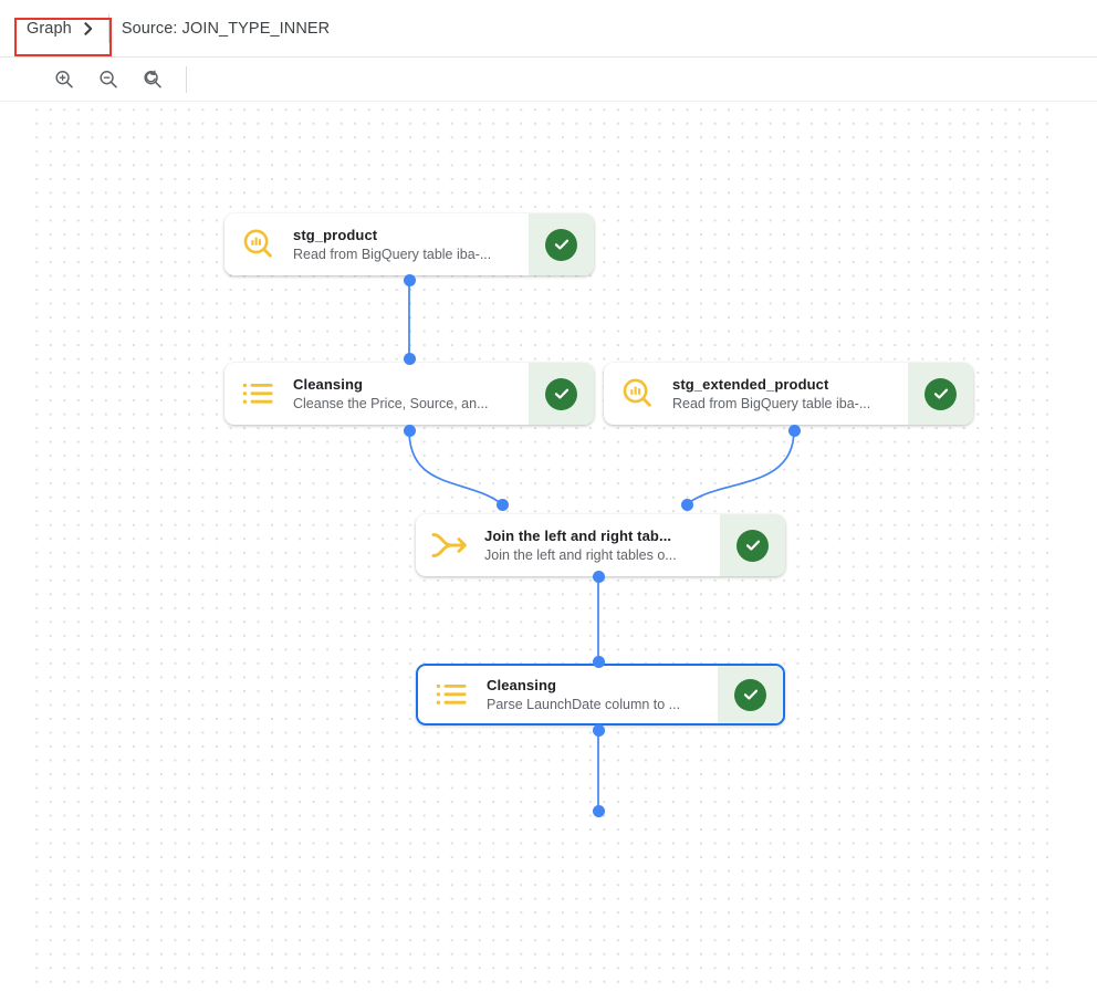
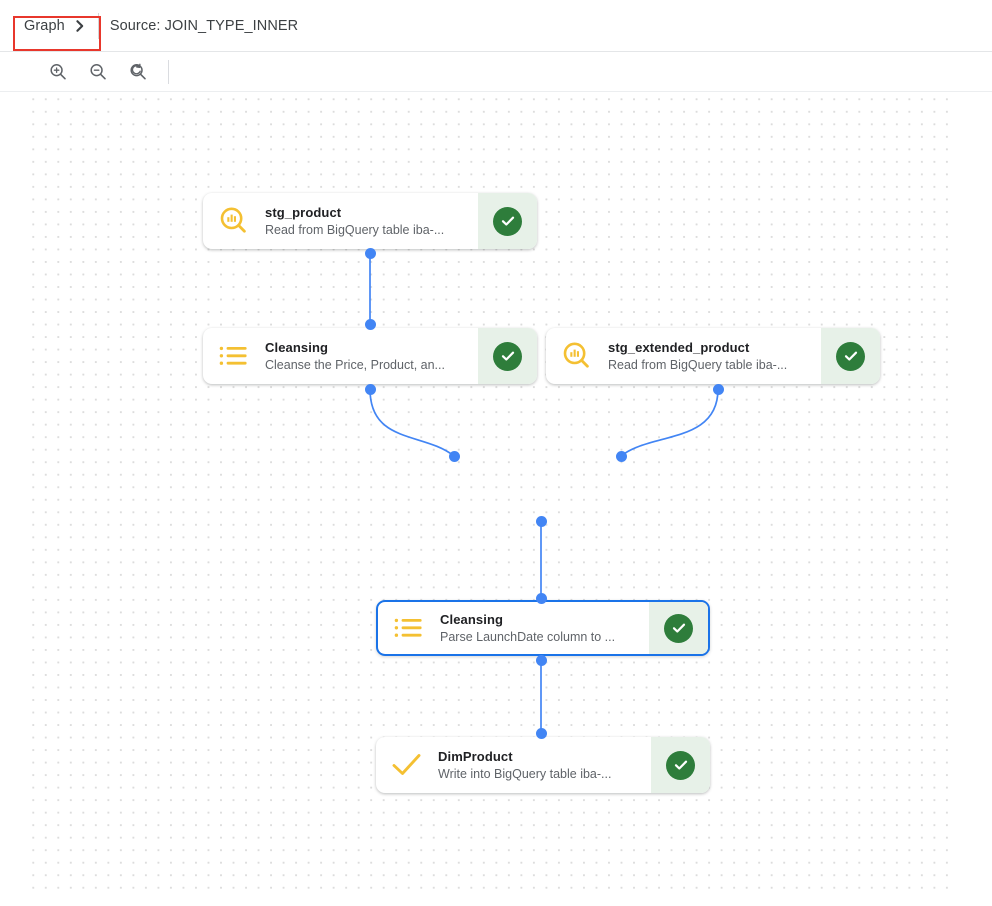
  Graph
  Source: JOIN_TYPE_INNER
  stg_product
  Read from BigQuery table iba-...
  Cleansing
- Cleanse the Price, Source, an...
+ Cleanse the Price, Product, an...
  stg_extended_product
  Read from BigQuery table iba-...
- Join the left and right tab...
- Join the left and right tables o...
  Cleansing
  Parse LaunchDate column to ...
+ DimProduct
+ Write into BigQuery table iba-...
